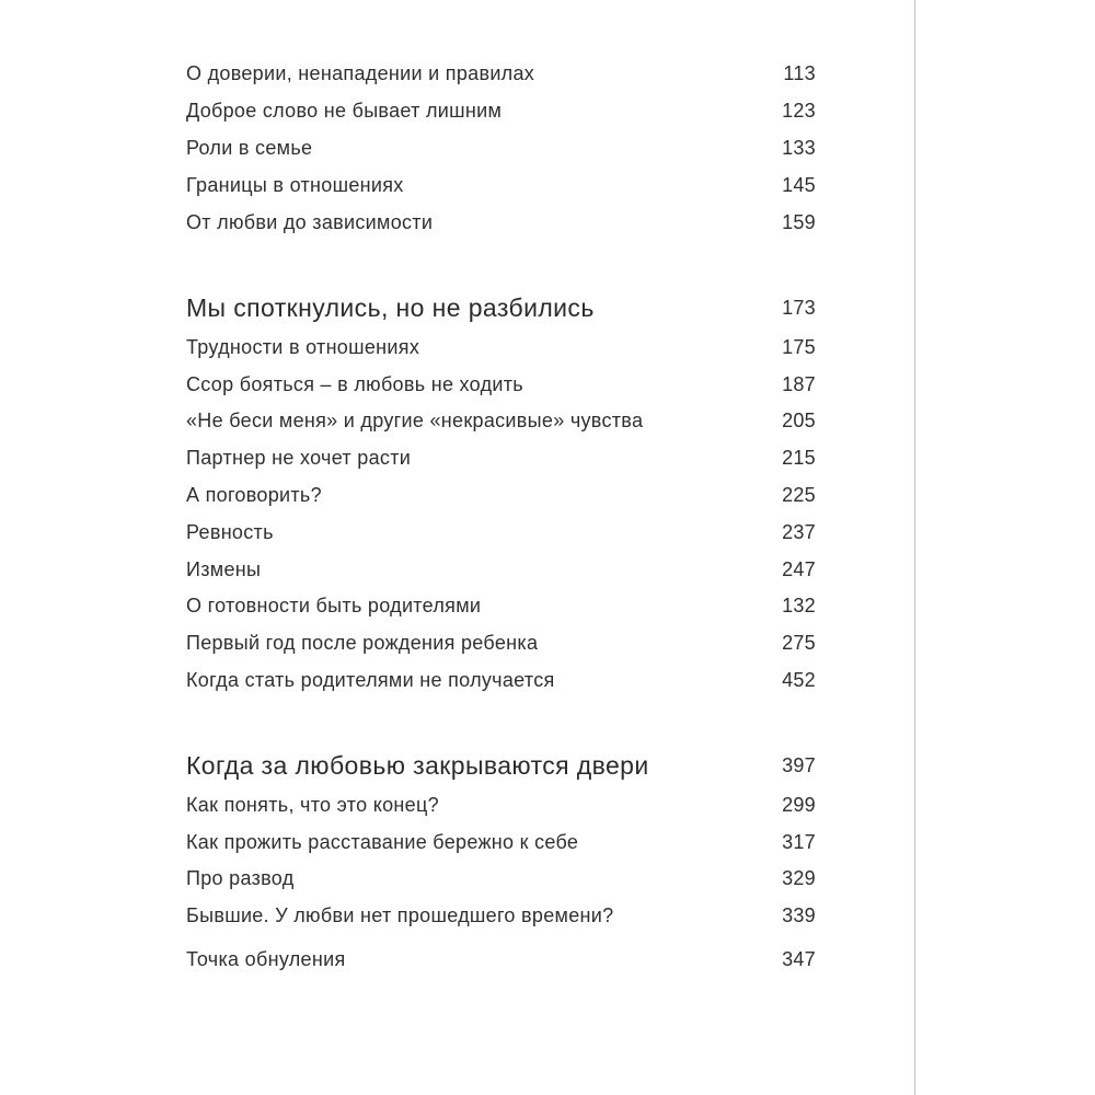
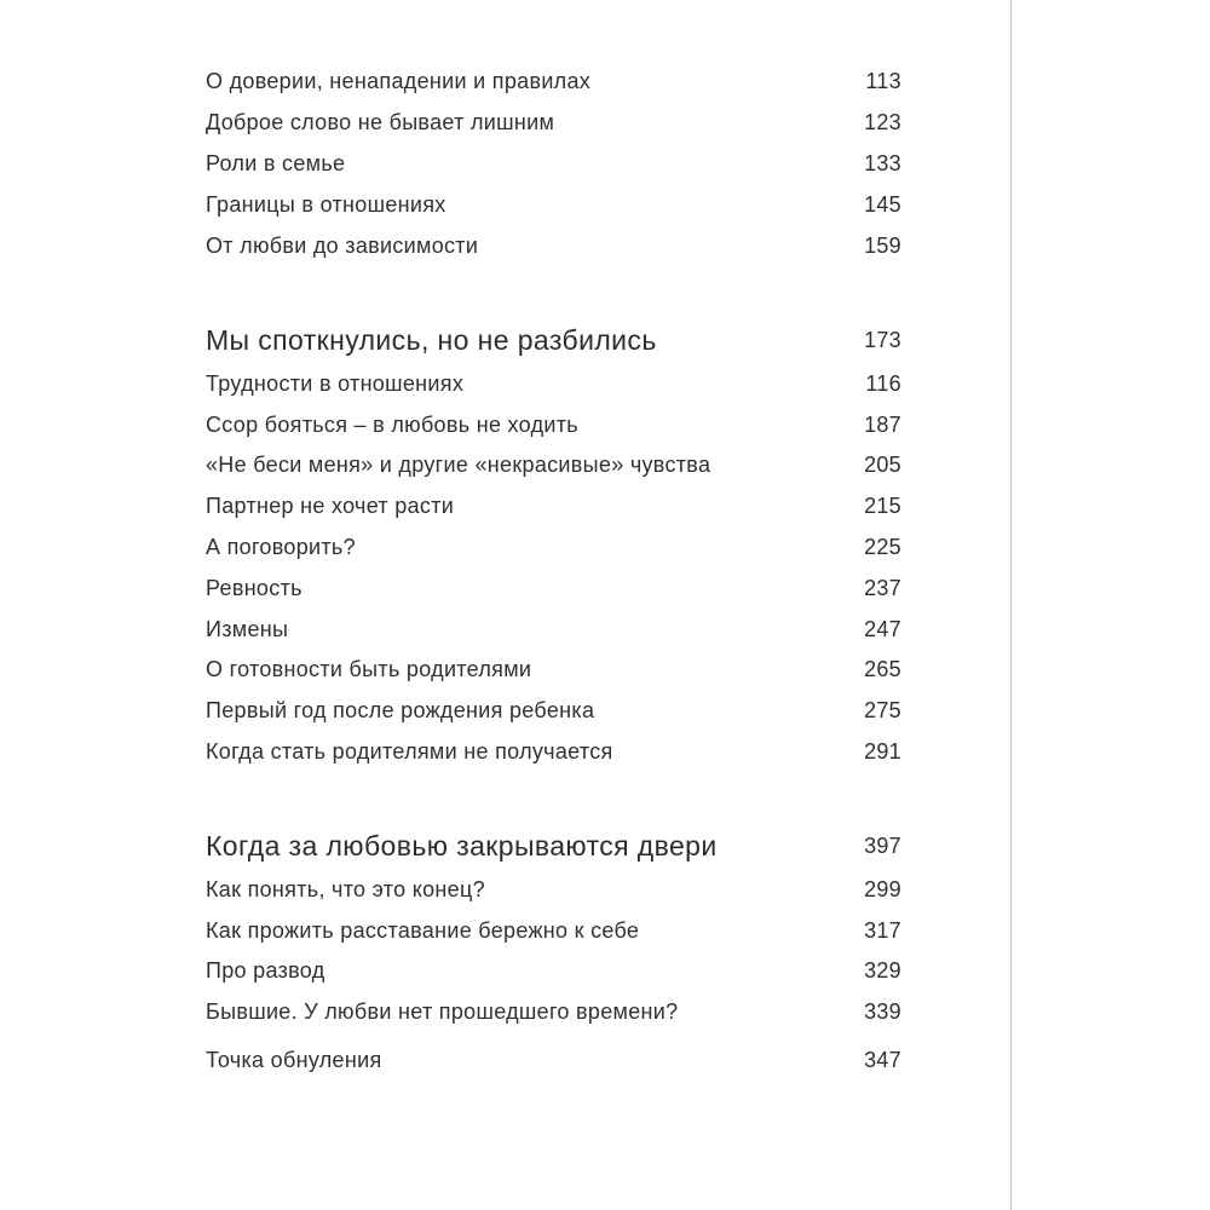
  О доверии, ненападении и правилах
  113
  Доброе слово не бывает лишним
  123
  Роли в семье
  133
  Границы в отношениях
  145
  От любви до зависимости
  159
  Мы споткнулись, но не разбились
  173
  Трудности в отношениях
- 175
+ 116
  Ссор бояться – в любовь не ходить
  187
  «Не беси меня» и другие «некрасивые» чувства
  205
  Партнер не хочет расти
  215
  А поговорить?
  225
  Ревность
  237
  Измены
  247
  О готовности быть родителями
- 132
+ 265
  Первый год после рождения ребенка
  275
  Когда стать родителями не получается
- 452
+ 291
  Когда за любовью закрываются двери
  397
  Как понять, что это конец?
  299
  Как прожить расставание бережно к себе
  317
  Про развод
  329
  Бывшие. У любви нет прошедшего времени?
  339
  Точка обнуления
  347
